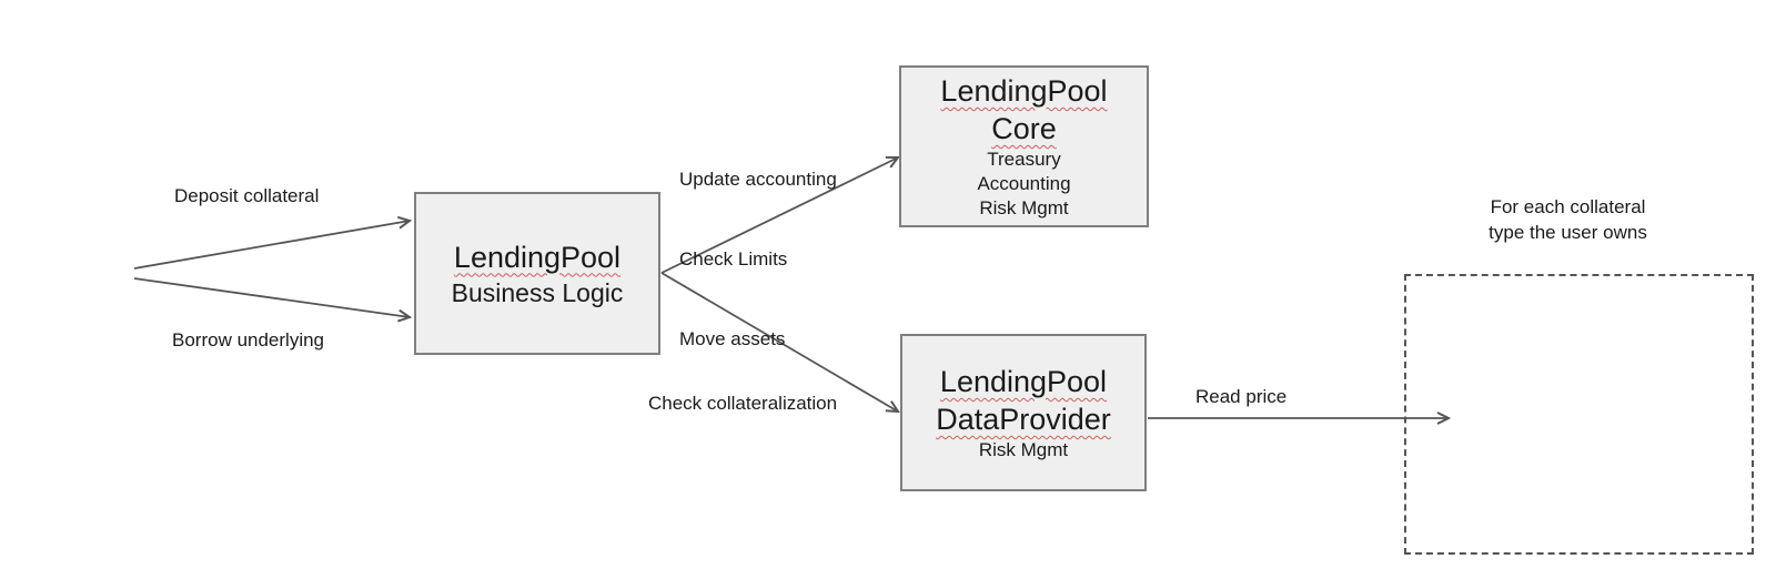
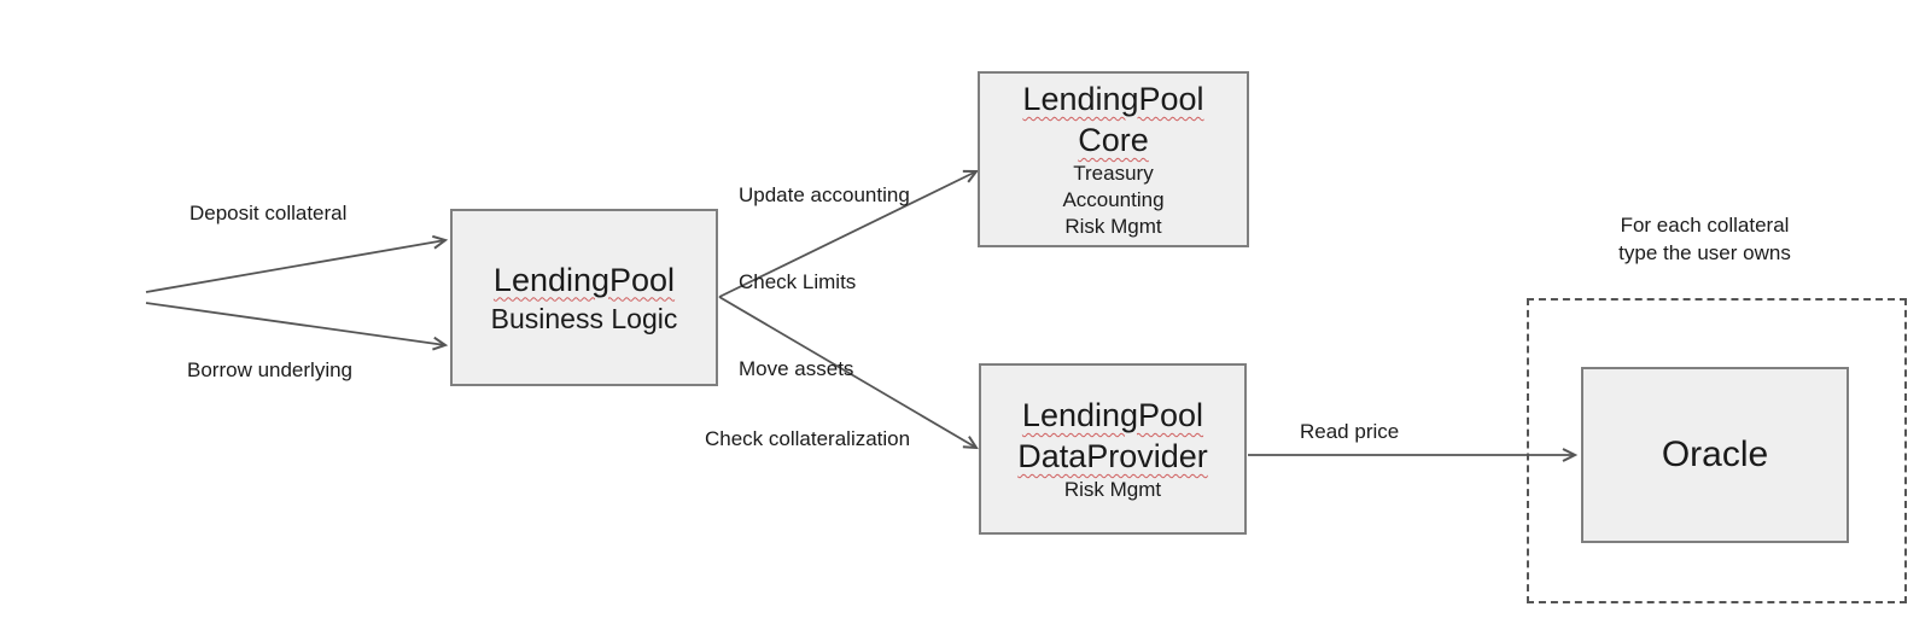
  For each collateral
  type the user owns
  LendingPool
  Business Logic
  LendingPool
  Core
  Treasury
  Accounting
  Risk Mgmt
  LendingPool
  DataProvider
  Risk Mgmt
+ Oracle
  Deposit collateral
  Borrow underlying
  Update accounting
  Check Limits
  Move assets
  Check collateralization
  Read price
